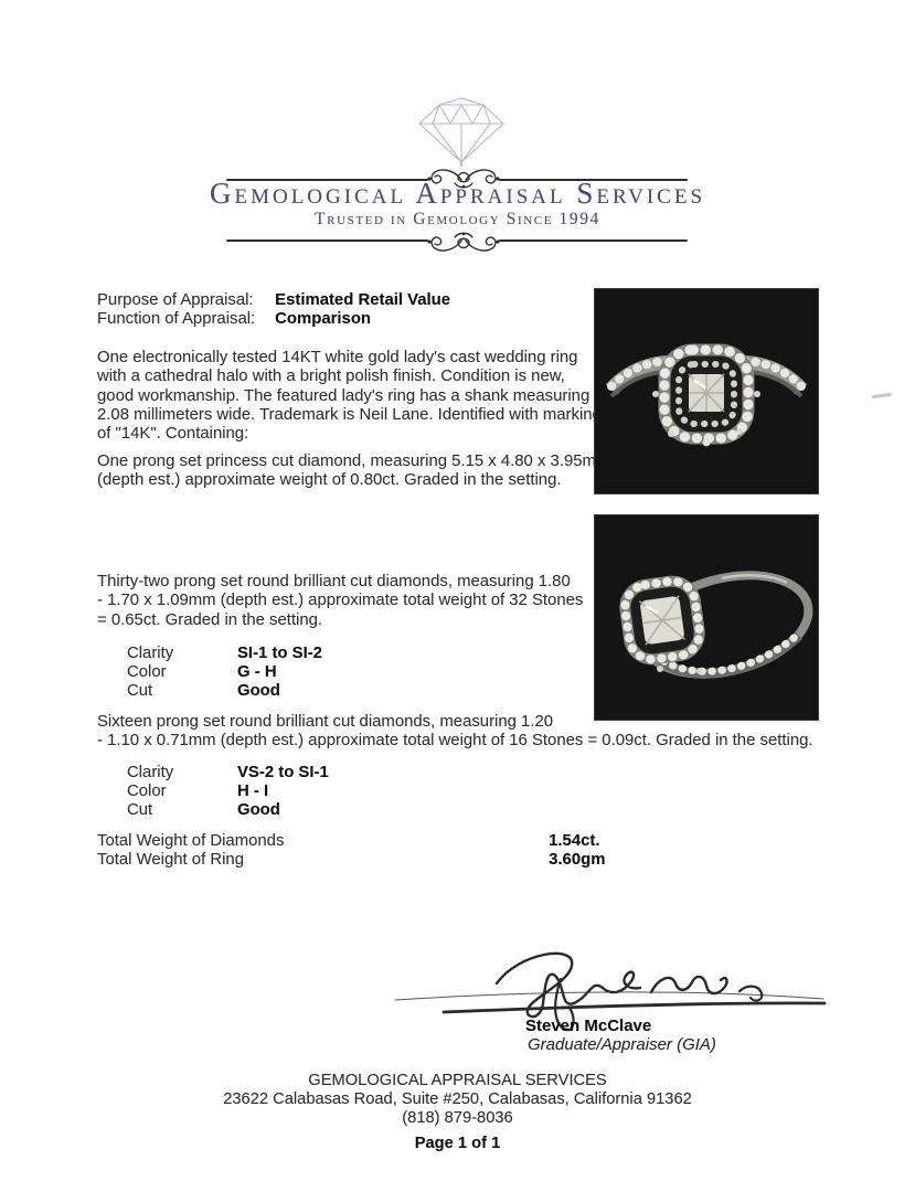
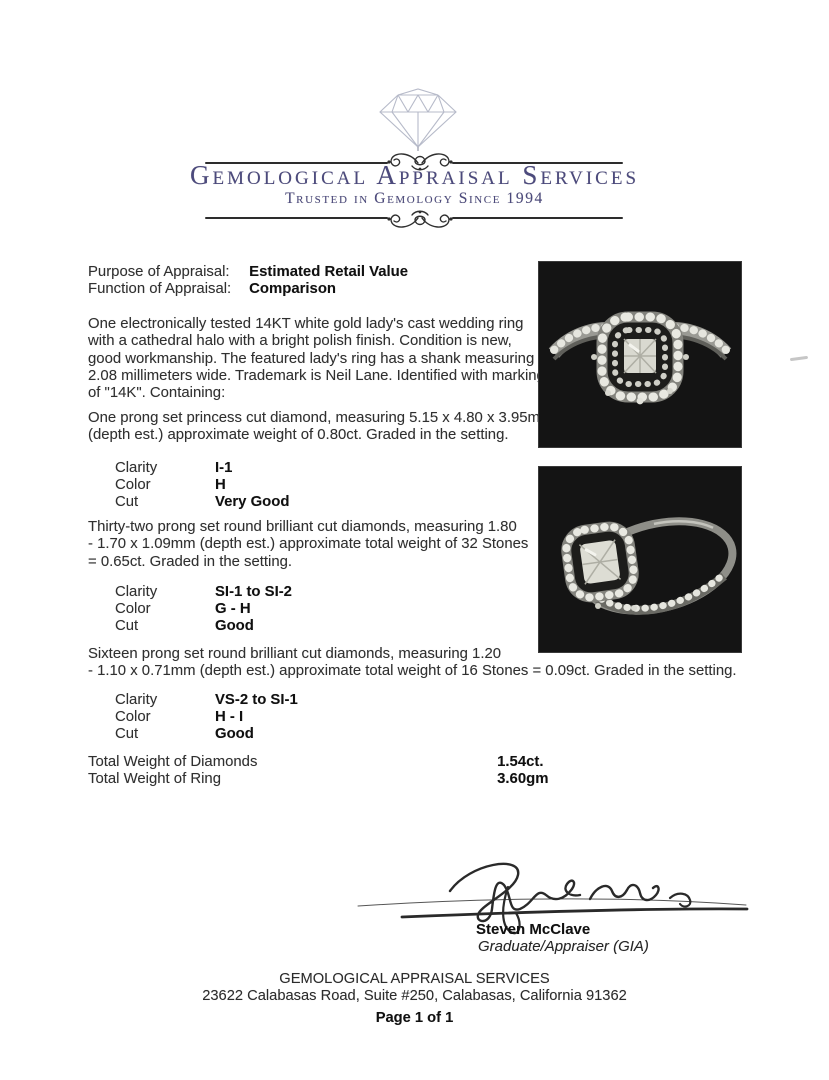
  Gemological Appraisal Services
  Trusted in Gemology Since 1994
  Purpose of Appraisal: Estimated Retail Value
  Function of Appraisal: Comparison
  One electronically tested 14KT white gold lady's cast wedding ring
  with a cathedral halo with a bright polish finish. Condition is new,
  good workmanship. The featured lady's ring has a shank measuring
  2.08 millimeters wide. Trademark is Neil Lane. Identified with markin
  of "14K". Containing:
  One prong set princess cut diamond, measuring 5.15 x 4.80 x 3.95m
  (depth est.) approximate weight of 0.80ct. Graded in the setting.
+ Clarity I-1
+ Color H
+ Cut Very Good
  Thirty-two prong set round brilliant cut diamonds, measuring 1.80
  - 1.70 x 1.09mm (depth est.) approximate total weight of 32 Stones
  = 0.65ct. Graded in the setting.
  Clarity SI-1 to SI-2
  Color G - H
  Cut Good
  Sixteen prong set round brilliant cut diamonds, measuring 1.20
  - 1.10 x 0.71mm (depth est.) approximate total weight of 16 Stones = 0.09ct. Graded in the setting.
  Clarity VS-2 to SI-1
  Color H - I
  Cut Good
  Total Weight of Diamonds 1.54ct.
  Total Weight of Ring 3.60gm
  Steven McClave
  Graduate/Appraiser (GIA)
  GEMOLOGICAL APPRAISAL SERVICES
  23622 Calabasas Road, Suite #250, Calabasas, California 91362
- (818) 879-8036
  Page 1 of 1
